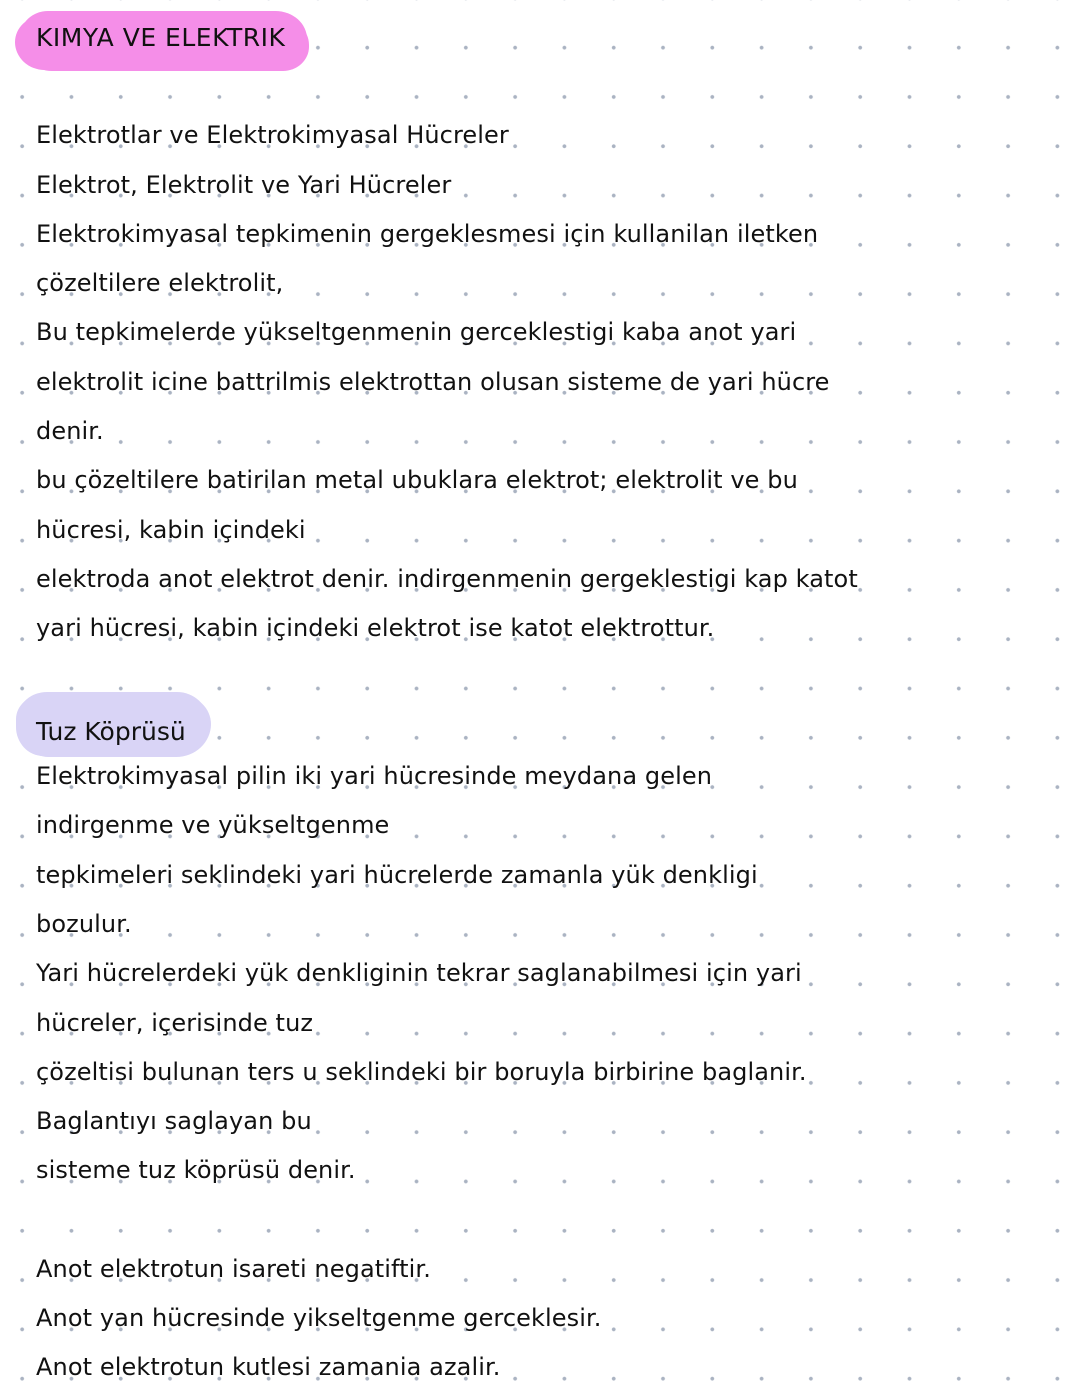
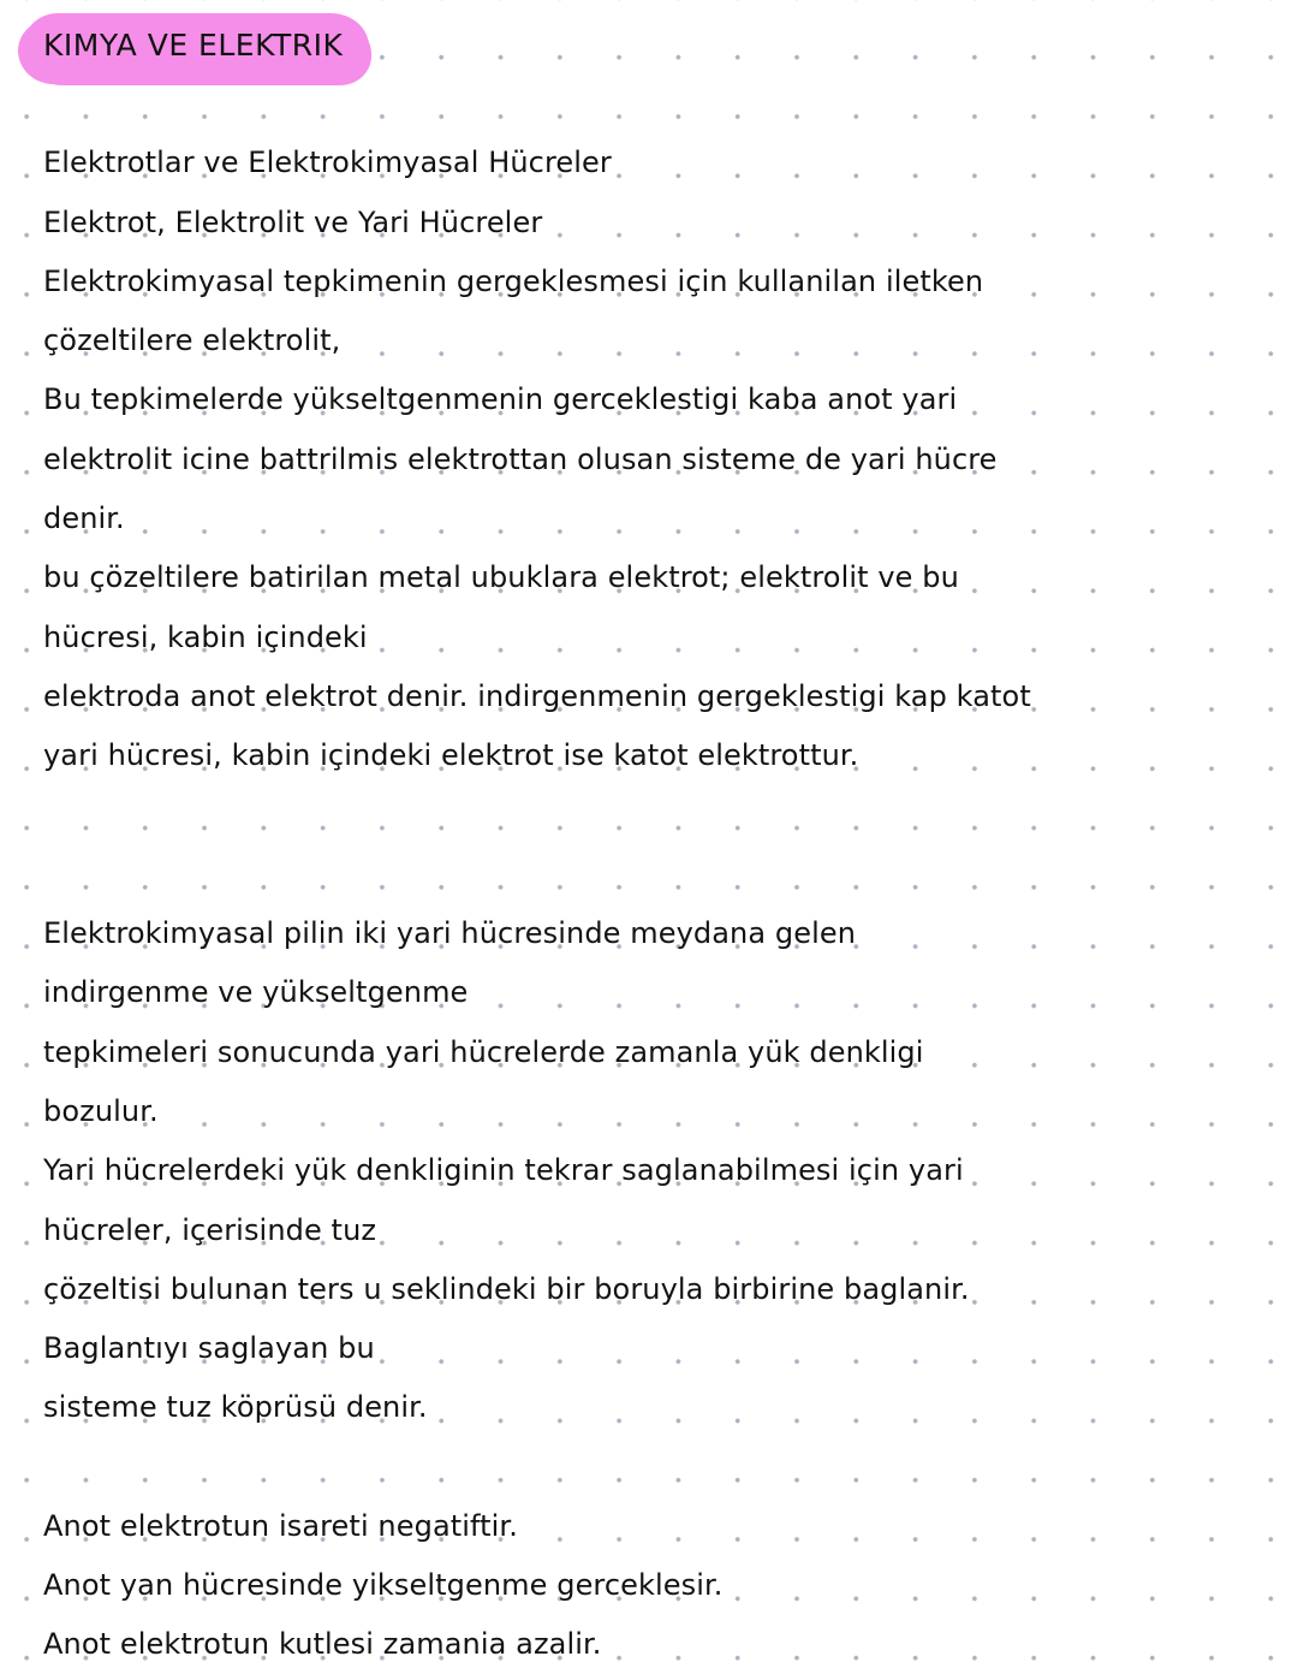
  KIMYA VE ELEKTRIK
  Elektrotlar ve Elektrokimyasal Hücreler
  Elektrot, Elektrolit ve Yari Hücreler
  Elektrokimyasal tepkimenin gergeklesmesi için kullanilan iletken
  çözeltilere elektrolit,
  Bu tepkimelerde yükseltgenmenin gerceklestigi kaba anot yari
  elektrolit icine battrilmis elektrottan olusan sisteme de yari hücre
  denir.
  bu çözeltilere batirilan metal ubuklara elektrot; elektrolit ve bu
  hücresi, kabin içindeki
  elektroda anot elektrot denir. indirgenmenin gergeklestigi kap katot
  yari hücresi, kabin içindeki elektrot ise katot elektrottur.
- Tuz Köprüsü
  Elektrokimyasal pilin iki yari hücresinde meydana gelen
  indirgenme ve yükseltgenme
- tepkimeleri seklindeki yari hücrelerde zamanla yük denkligi
+ tepkimeleri sonucunda yari hücrelerde zamanla yük denkligi
  bozulur.
  Yari hücrelerdeki yük denkliginin tekrar saglanabilmesi için yari
  hücreler, içerisinde tuz
  çözeltisi bulunan ters u seklindeki bir boruyla birbirine baglanir.
  Baglantıyı saglayan bu
  sisteme tuz köprüsü denir.
  Anot elektrotun isareti negatiftir.
  Anot yan hücresinde yikseltgenme gerceklesir.
  Anot elektrotun kutlesi zamania azalir.
